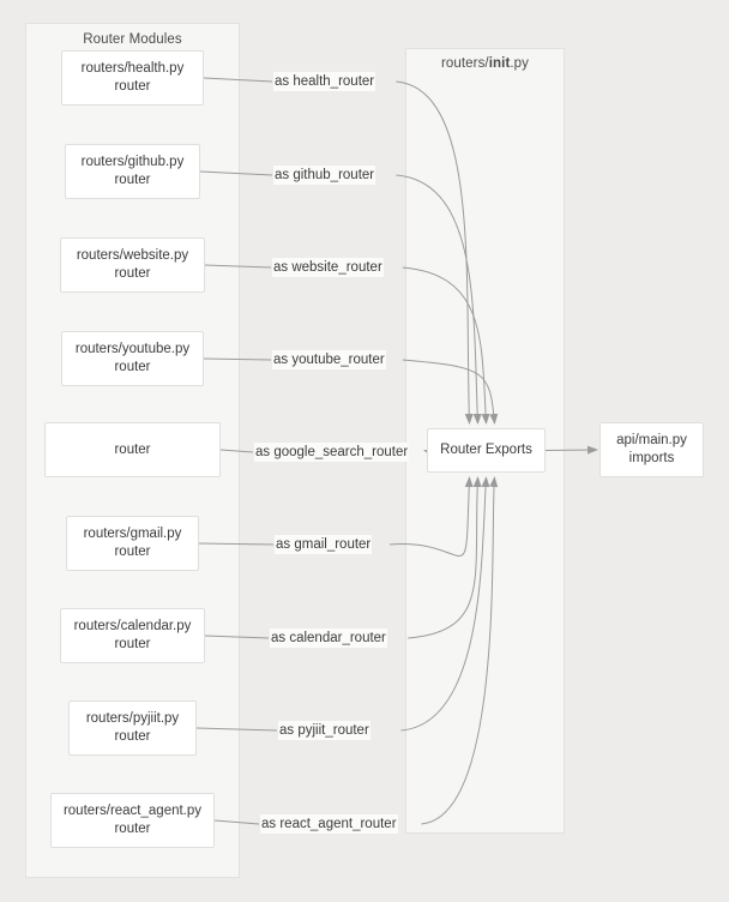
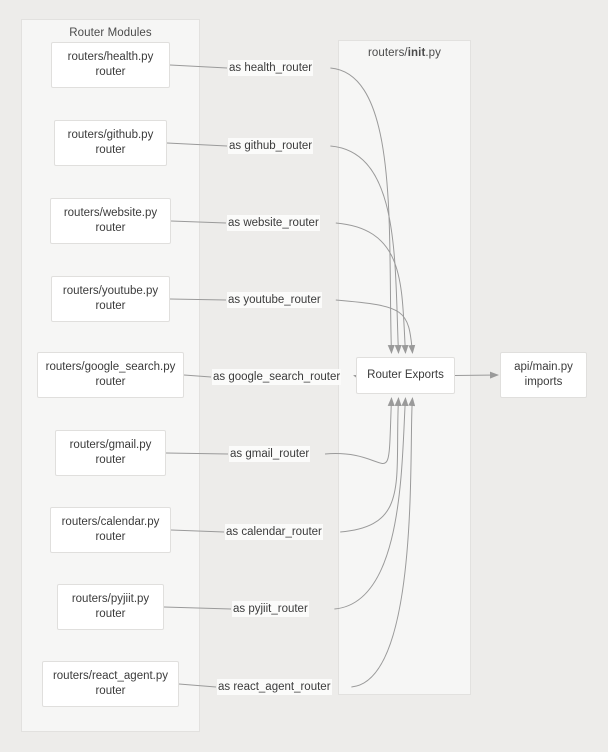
  Router Modules
  routers/init.py
  routers/health.py
  router
  as health_router
  routers/github.py
  router
  as github_router
  routers/website.py
  router
  as website_router
  routers/youtube.py
  router
  as youtube_router
+ routers/google_search.py
  router
  as google_search_router
  routers/gmail.py
  router
  as gmail_router
  routers/calendar.py
  router
  as calendar_router
  routers/pyjiit.py
  router
  as pyjiit_router
  routers/react_agent.py
  router
  as react_agent_router
  Router Exports
  api/main.py
  imports
